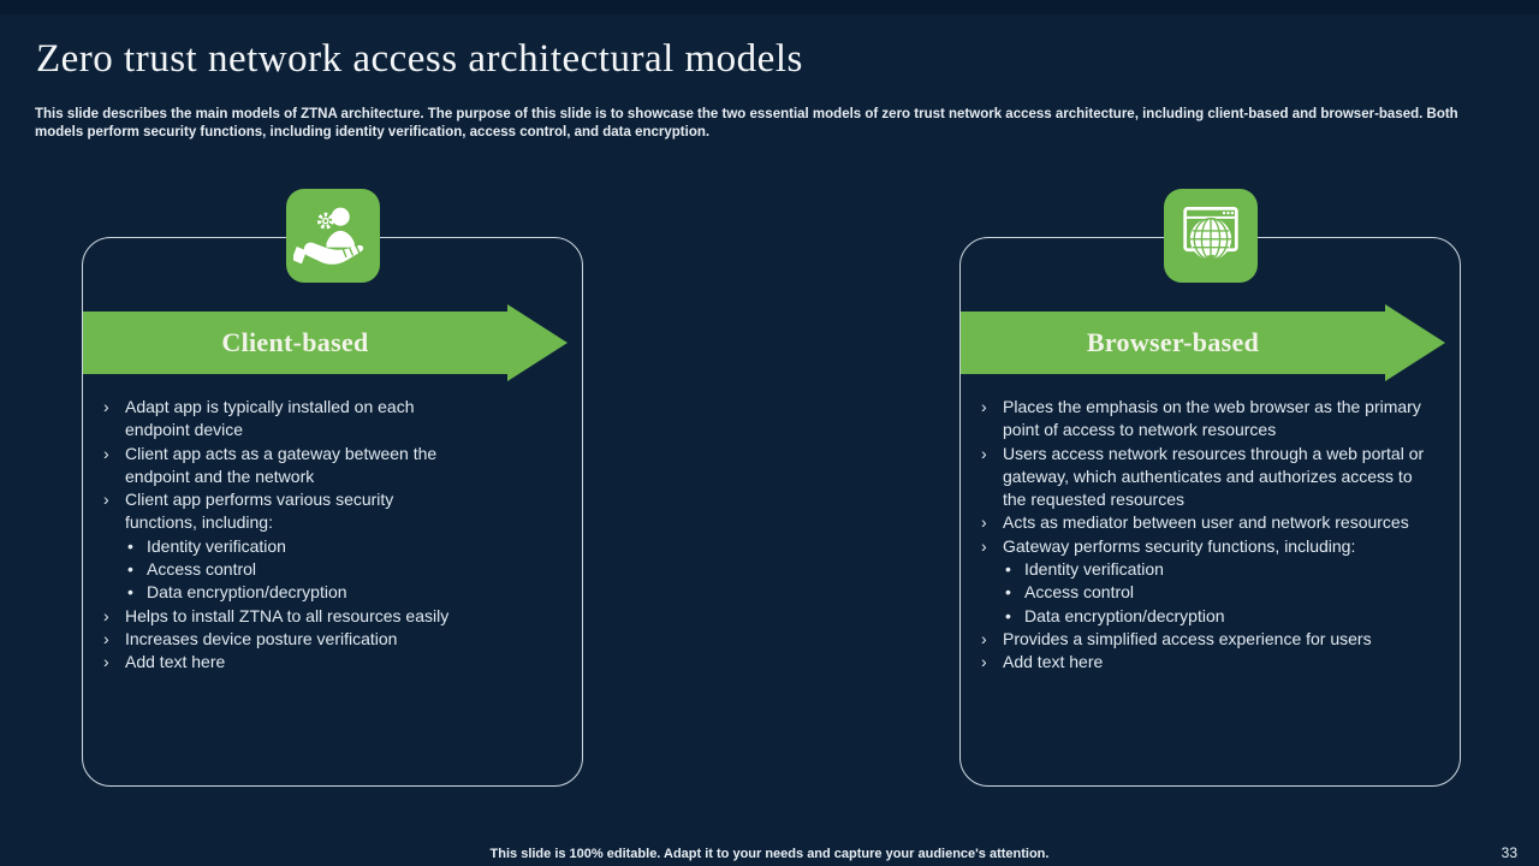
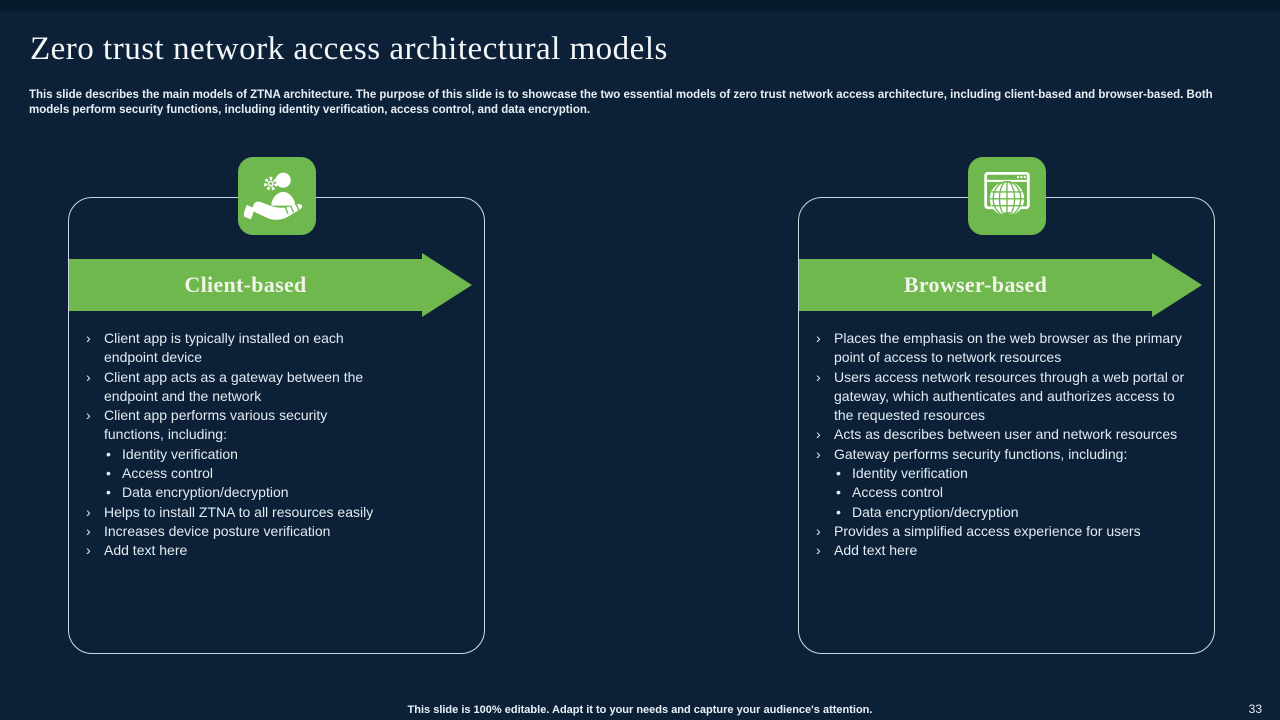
  Zero trust network access architectural models
  This slide describes the main models of ZTNA architecture. The purpose of this slide is to showcase the two essential models of zero trust network access architecture, including client-based and browser-based. Both models perform security functions, including identity verification, access control, and data encryption.
  Client-based
  ›
- Adapt app is typically installed on each
+ Client app is typically installed on each
  endpoint device
  ›
  Client app acts as a gateway between the
  endpoint and the network
  ›
  Client app performs various security
  functions, including:
  •
  Identity verification
  •
  Access control
  •
  Data encryption/decryption
  ›
  Helps to install ZTNA to all resources easily
  ›
  Increases device posture verification
  ›
  Add text here
  Browser-based
  ›
  Places the emphasis on the web browser as the primary
  point of access to network resources
  ›
  Users access network resources through a web portal or
  gateway, which authenticates and authorizes access to
  the requested resources
  ›
- Acts as mediator between user and network resources
+ Acts as describes between user and network resources
  ›
  Gateway performs security functions, including:
  •
  Identity verification
  •
  Access control
  •
  Data encryption/decryption
  ›
  Provides a simplified access experience for users
  ›
  Add text here
  This slide is 100% editable. Adapt it to your needs and capture your audience's attention.
  33
